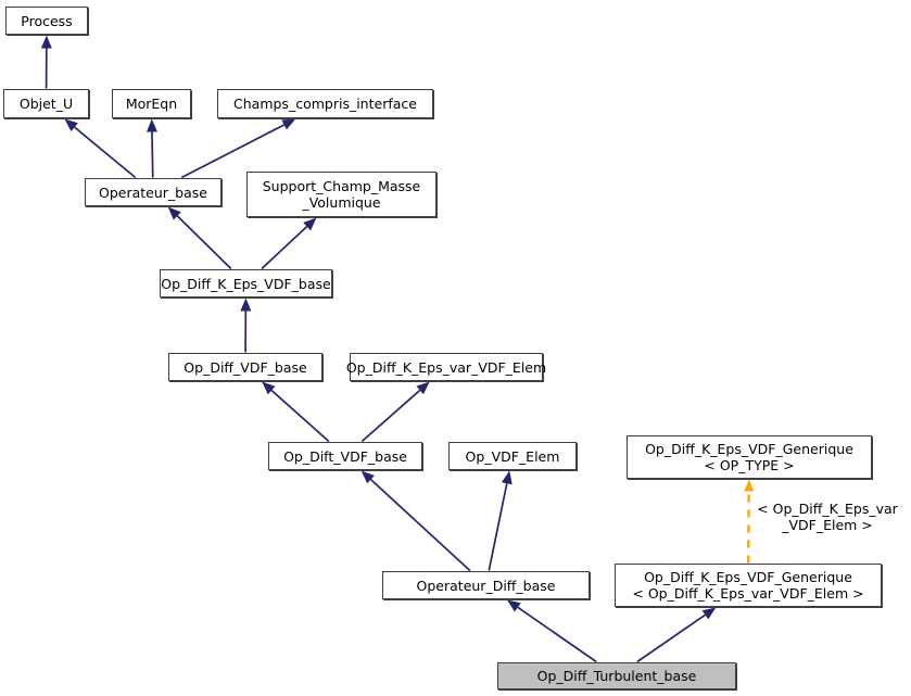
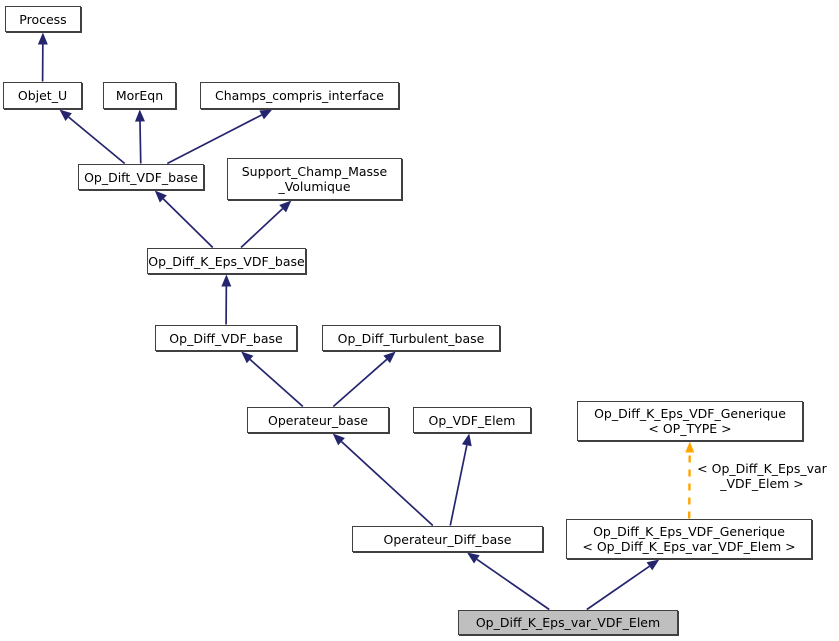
  Process
  Objet_U
  MorEqn
  Champs_compris_interface
- Operateur_base
+ Op_Dift_VDF_base
  Support_Champ_Masse
  _Volumique
  Op_Diff_K_Eps_VDF_base
  Op_Diff_VDF_base
- Op_Diff_K_Eps_var_VDF_Elem
+ Op_Diff_Turbulent_base
- Op_Dift_VDF_base
+ Operateur_base
  Op_VDF_Elem
  Op_Diff_K_Eps_VDF_Generique
  < OP_TYPE >
  Operateur_Diff_base
  Op_Diff_K_Eps_VDF_Generique
  < Op_Diff_K_Eps_var_VDF_Elem >
- Op_Diff_Turbulent_base
+ Op_Diff_K_Eps_var_VDF_Elem
  < Op_Diff_K_Eps_var
  _VDF_Elem >
